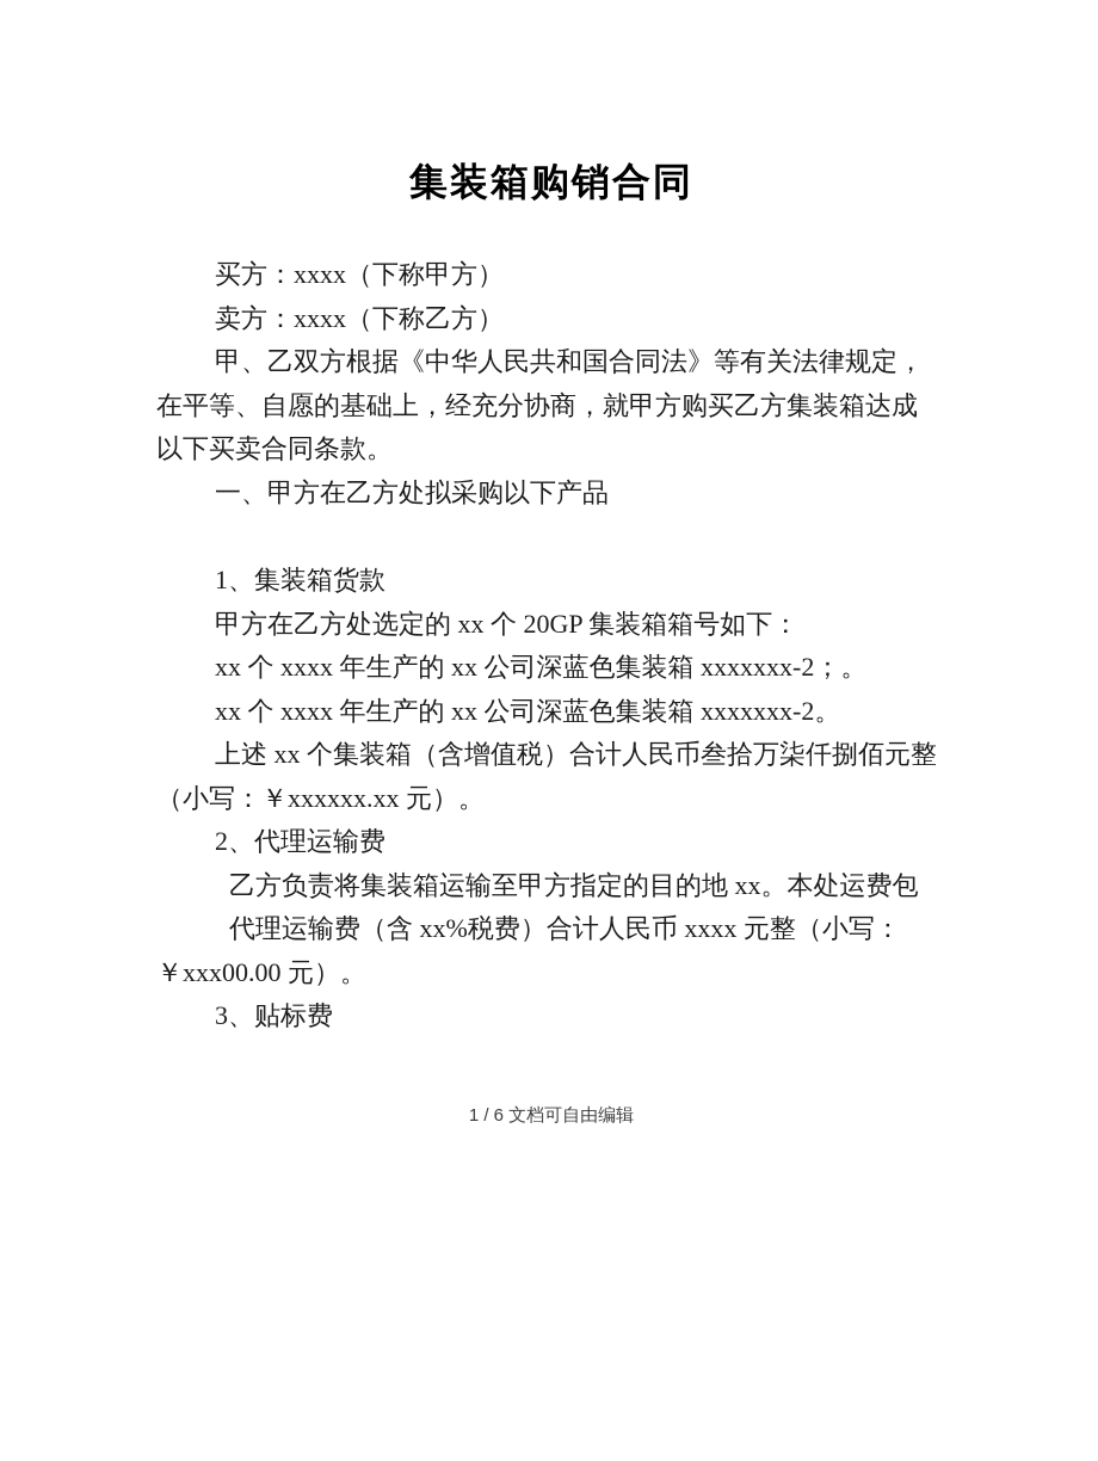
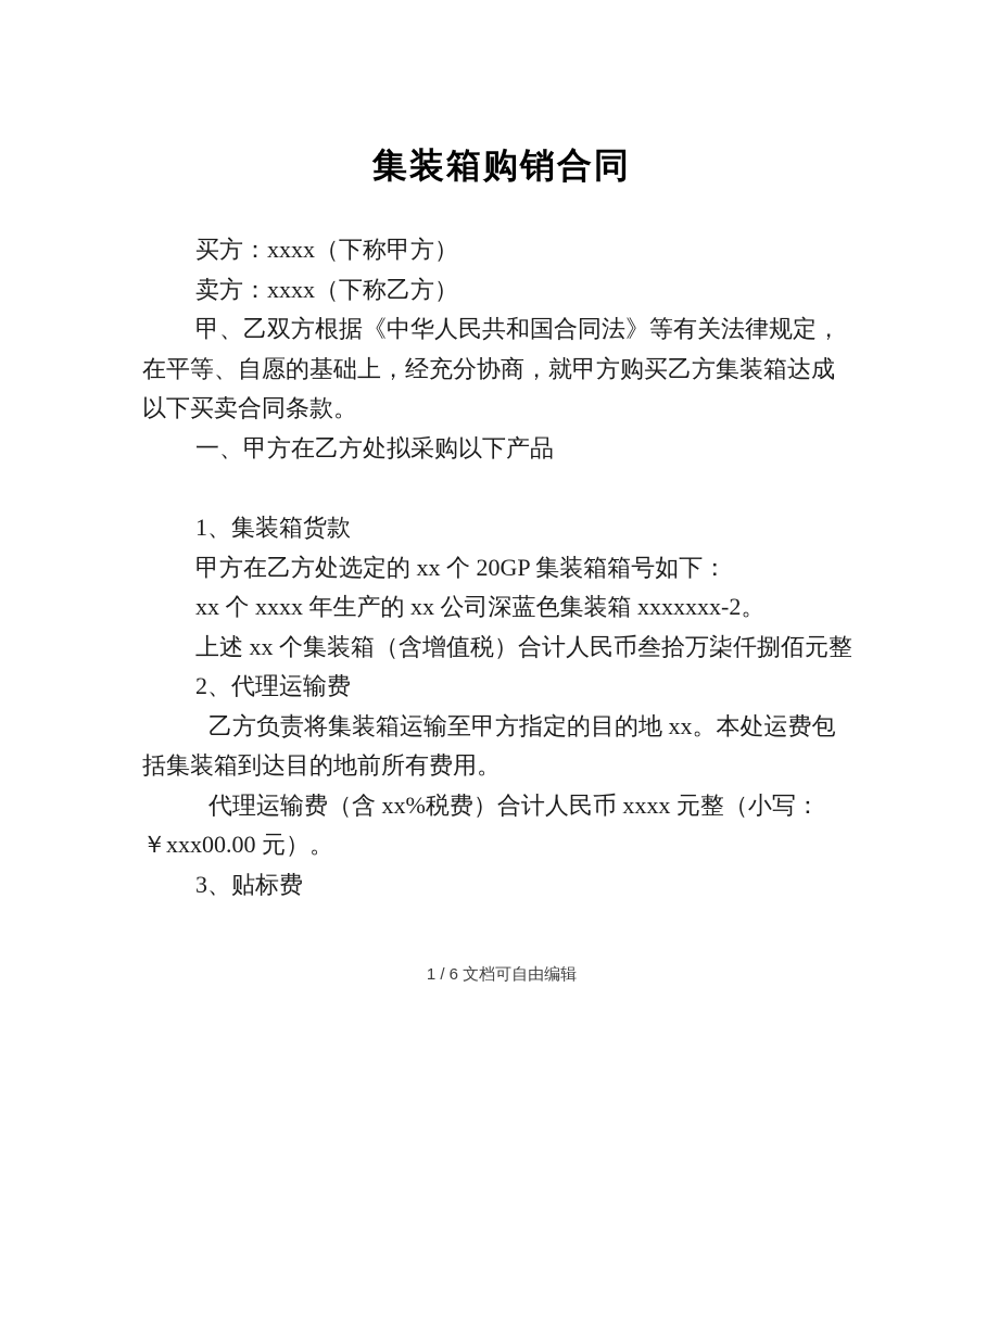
  集装箱购销合同
  买方：xxxx（下称甲方）
  卖方：xxxx（下称乙方）
  甲、乙双方根据《中华人民共和国合同法》等有关法律规定，
  在平等、自愿的基础上，经充分协商，就甲方购买乙方集装箱达成
  以下买卖合同条款。
  一、甲方在乙方处拟采购以下产品
  1、集装箱货款
  甲方在乙方处选定的 xx 个 20GP 集装箱箱号如下：
- xx 个 xxxx 年生产的 xx 公司深蓝色集装箱 xxxxxxx-2；。
  xx 个 xxxx 年生产的 xx 公司深蓝色集装箱 xxxxxxx-2。
  上述 xx 个集装箱（含增值税）合计人民币叁拾万柒仟捌佰元整
- （小写：￥xxxxxx.xx 元）。
  2、代理运输费
  乙方负责将集装箱运输至甲方指定的目的地 xx。本处运费包
+ 括集装箱到达目的地前所有费用。
  代理运输费（含 xx%税费）合计人民币 xxxx 元整（小写：
  ￥xxx00.00 元）。
  3、贴标费
  1 / 6 文档可自由编辑
